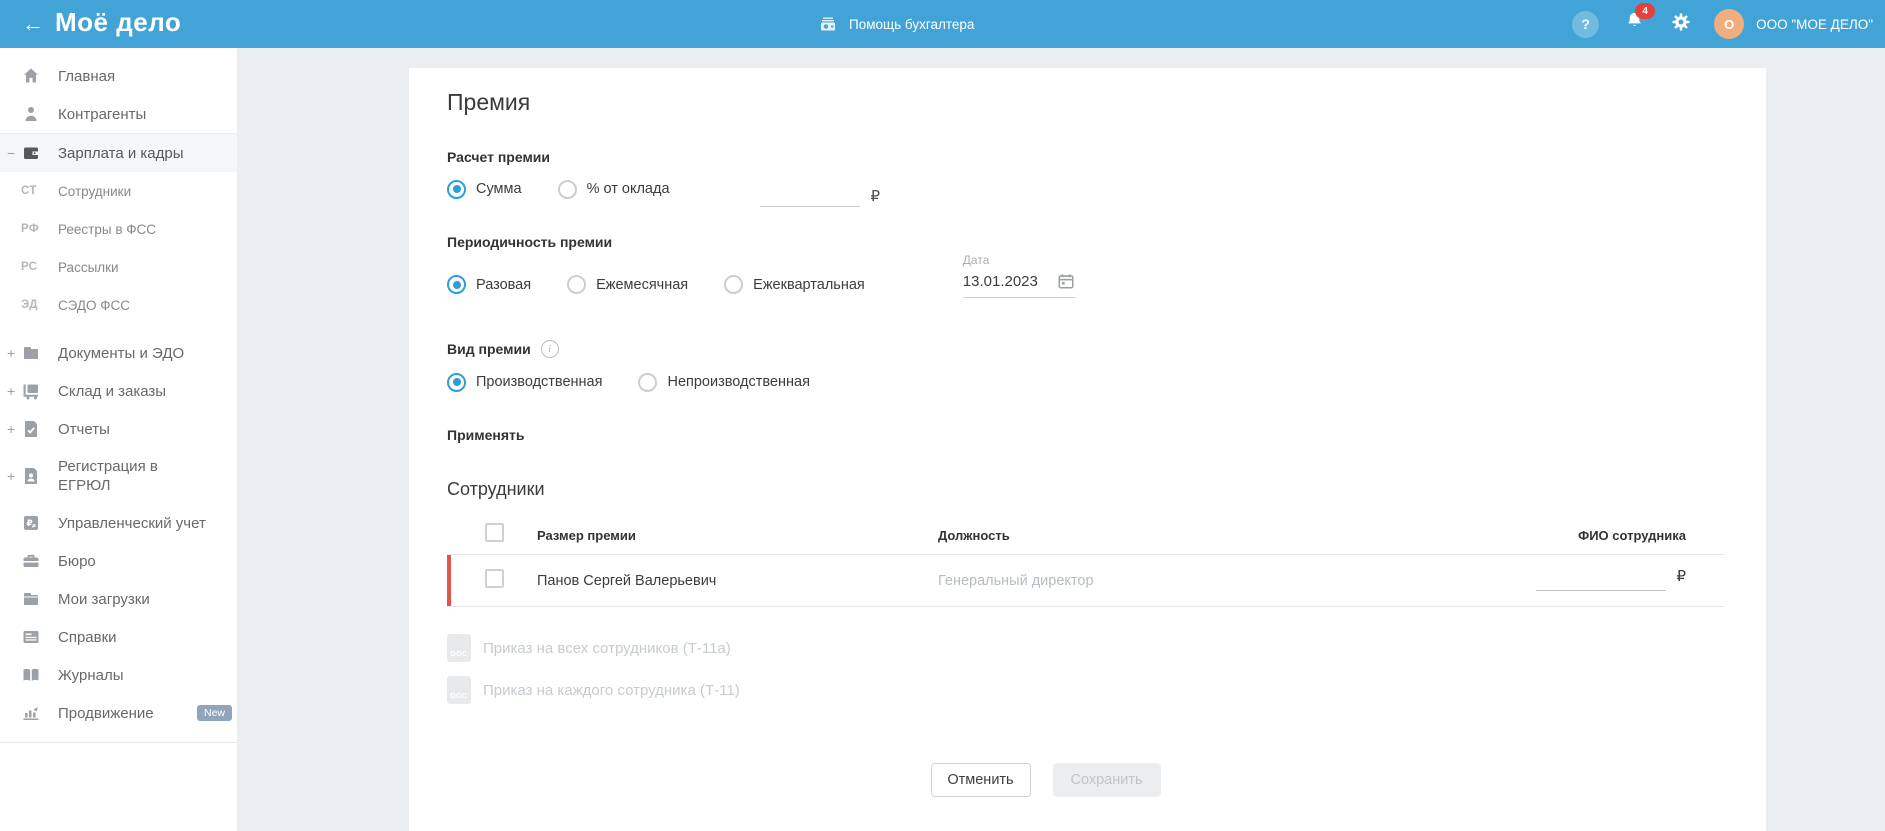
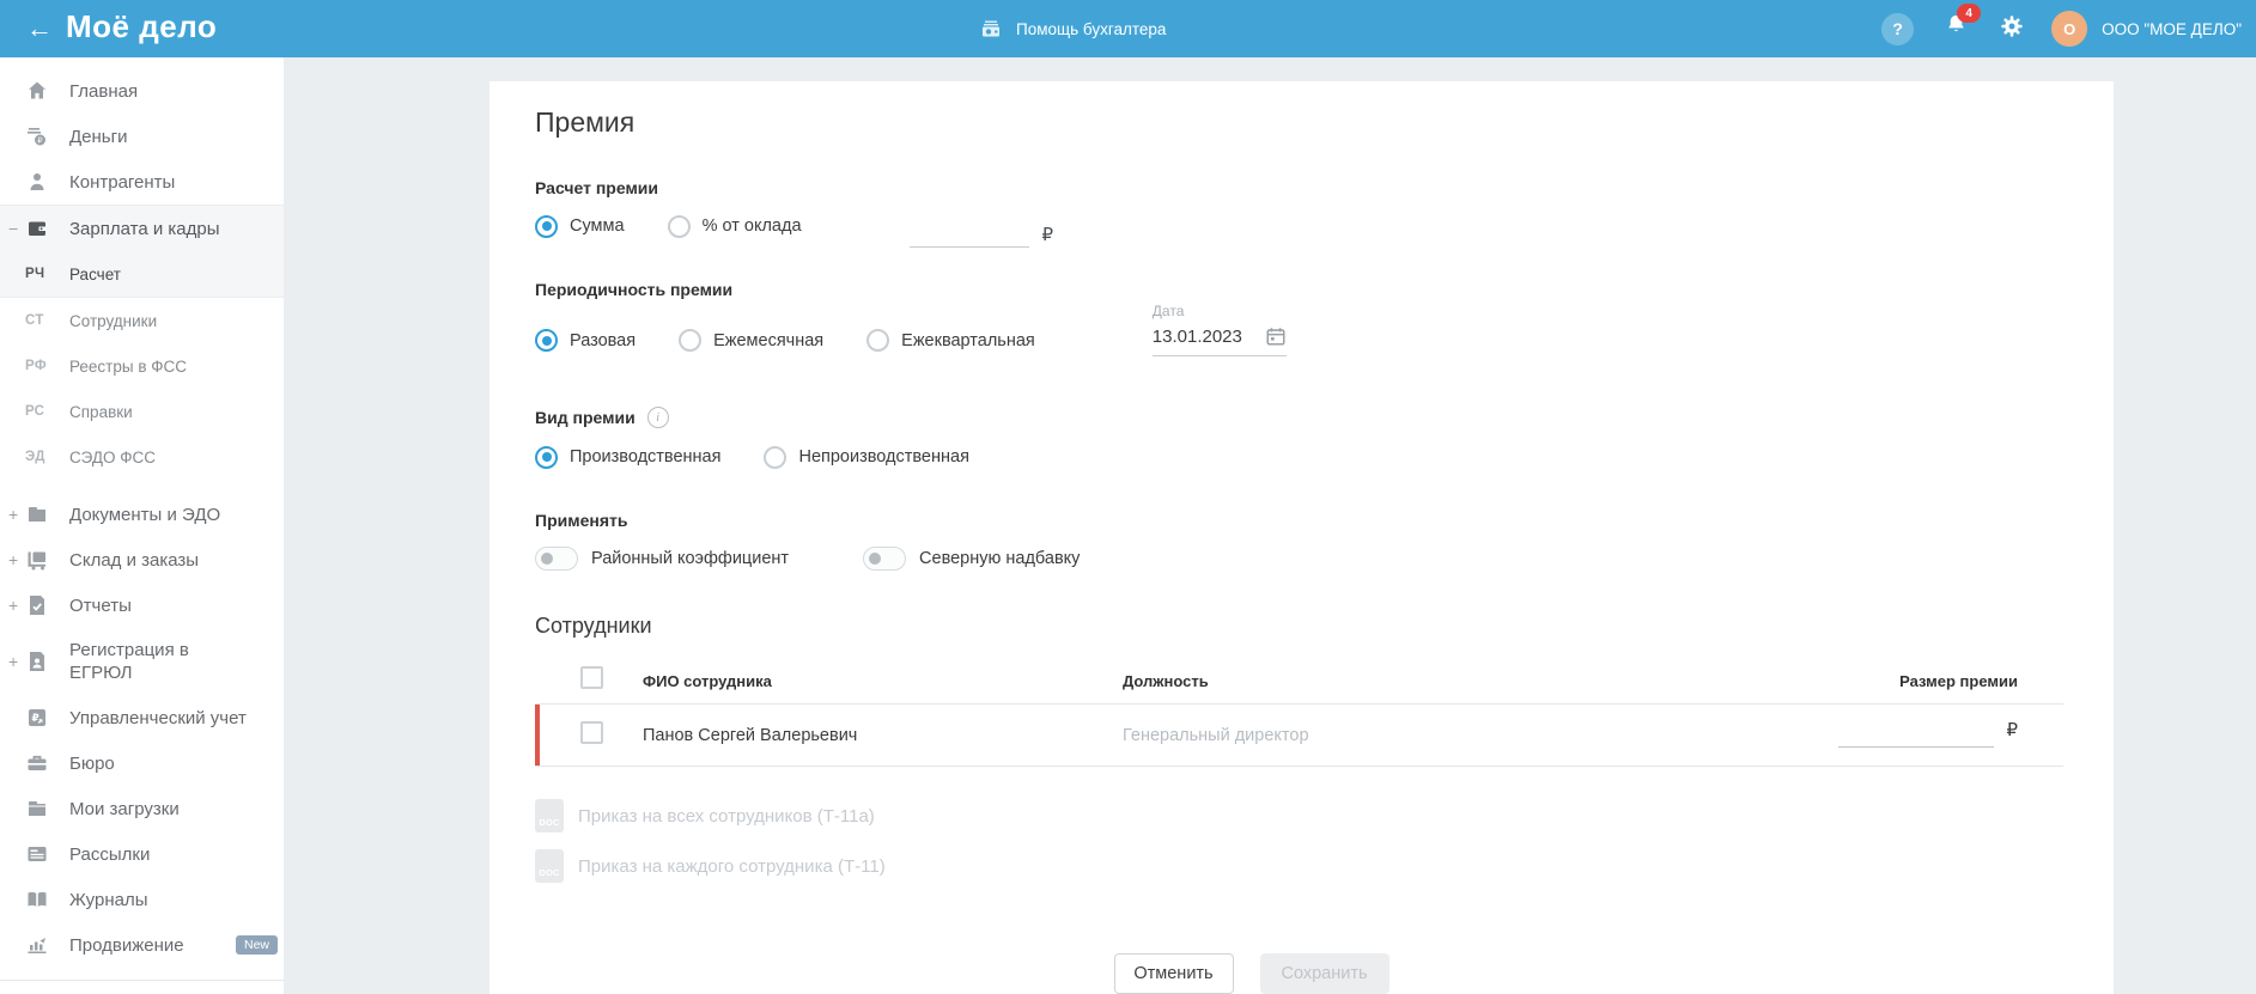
  ←
  Моё дело
  Помощь бухгалтера
  ?
  4
  О
  ООО "МОЕ ДЕЛО"
  Главная
+ Деньги
  Контрагенты
  −
  Зарплата и кадры
+ РЧ
+ Расчет
  СТ
  Сотрудники
  РФ
  Реестры в ФСС
  РС
- Рассылки
+ Справки
  ЭД
  СЭДО ФСС
  +
  Документы и ЭДО
  +
  Склад и заказы
  +
  Отчеты
  +
  Регистрация в ЕГРЮЛ
  Управленческий учет
  Бюро
  Мои загрузки
- Справки
+ Рассылки
  Журналы
  Продвижение
  New
  Премия
  Расчет премии
  Сумма
  % от оклада
  ₽
  Периодичность премии
  Разовая
  Ежемесячная
  Ежеквартальная
  Дата
  13.01.2023
  Вид премии
  i
  Производственная
  Непроизводственная
  Применять
+ Районный коэффициент
+ Северную надбавку
  Сотрудники
- Размер премии
+ ФИО сотрудника
  Должность
- ФИО сотрудника
+ Размер премии
  Панов Сергей Валерьевич
  Генеральный директор
  ₽
  DOC
  Приказ на всех сотрудников (Т-11а)
  DOC
  Приказ на каждого сотрудника (Т-11)
  Отменить
  Сохранить
